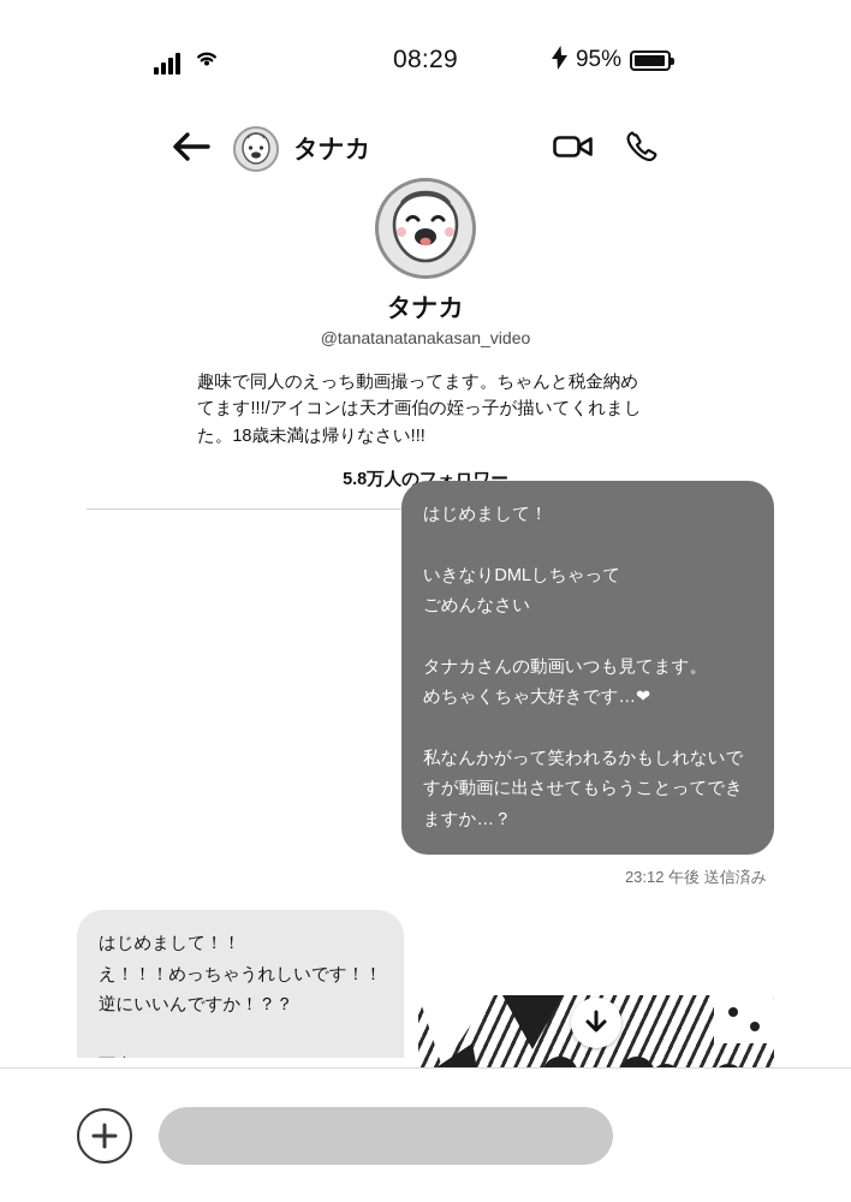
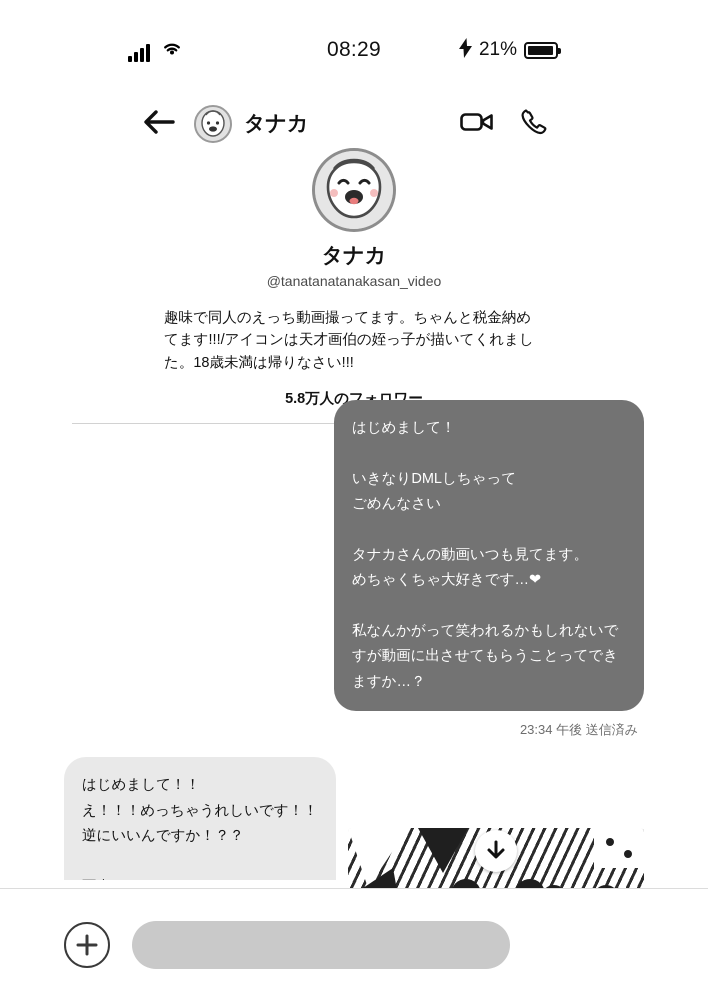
  08:29
- 95%
+ 21%
  タナカ
  タナカ
  @tanatanatanakasan_video
  趣味で同人のえっち動画撮ってます。ちゃんと税金納めてます!!!/アイコンは天才画伯の姪っ子が描いてくれました。18歳未満は帰りなさい!!!
  はじめまして！
  いきなりDMLしちゃって
  ごめんなさい
  タナカさんの動画いつも見てます。
  めちゃくちゃ大好きです…❤
  私なんかがって笑われるかもしれないですが動画に出させてもらうことってできますか…？
- 23:12 午後 送信済み
+ 23:34 午後 送信済み
  はじめまして！！
  え！！！めっちゃうれしいです！！
  逆にいいんですか！？？
